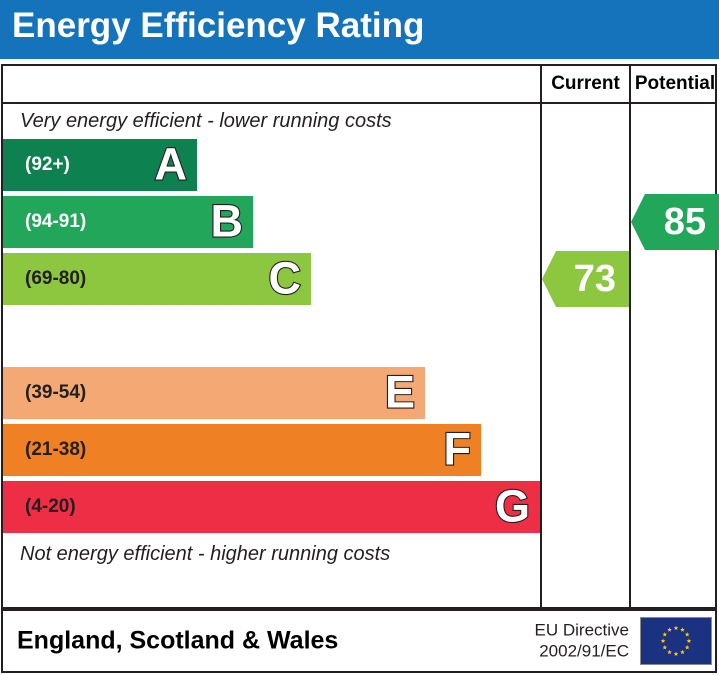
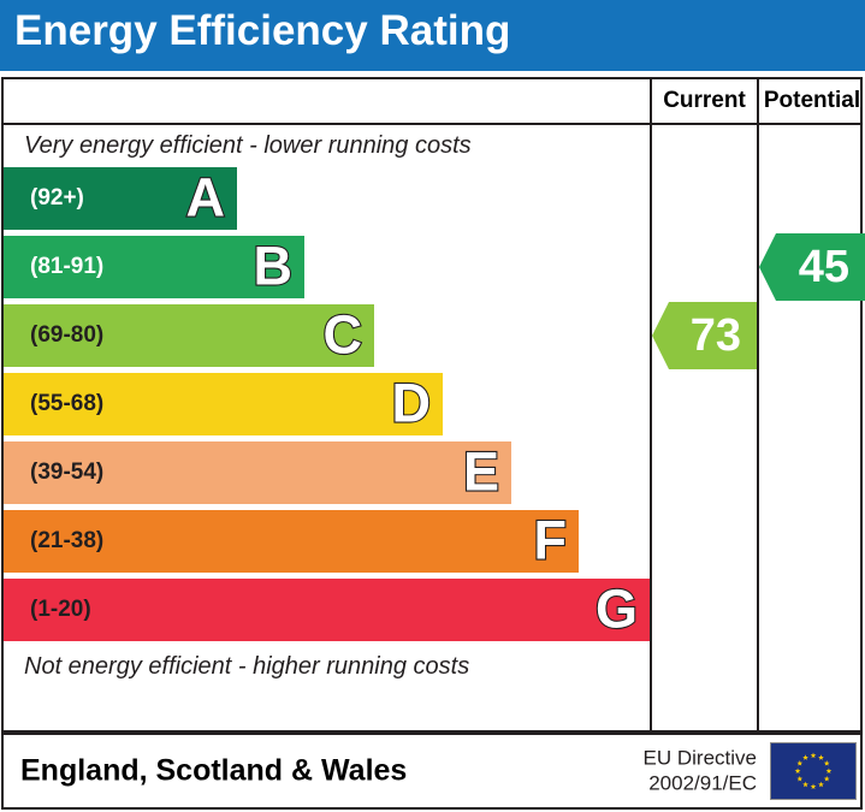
  Energy Efficiency Rating
  Current
  Potential
  Very energy efficient - lower running costs
  (92+)
  A
- (94-91)
+ (81-91)
  B
  (69-80)
  C
+ (55-68)
+ D
  (39-54)
  E
  (21-38)
  F
- (4-20)
+ (1-20)
  G
  Not energy efficient - higher running costs
  73
- 85
+ 45
  England, Scotland & Wales
  EU Directive
  2002/91/EC
